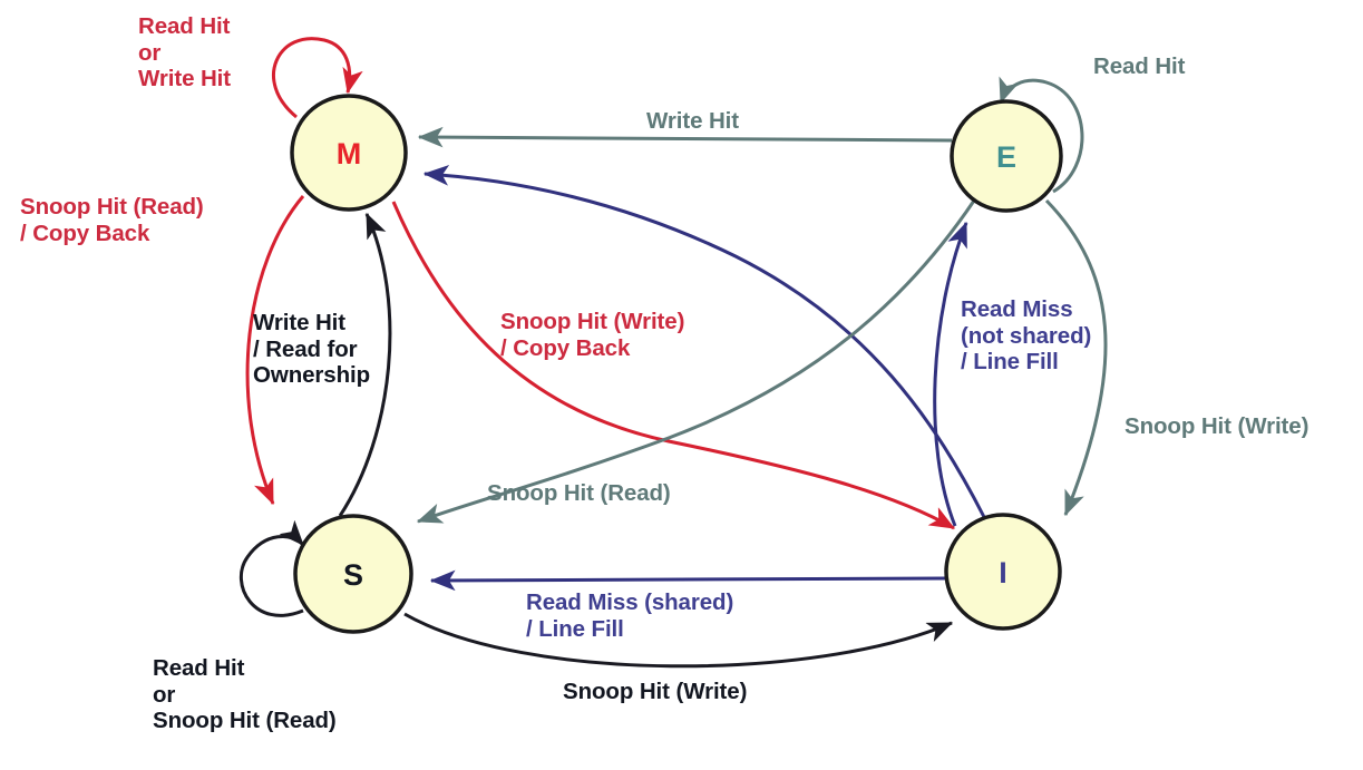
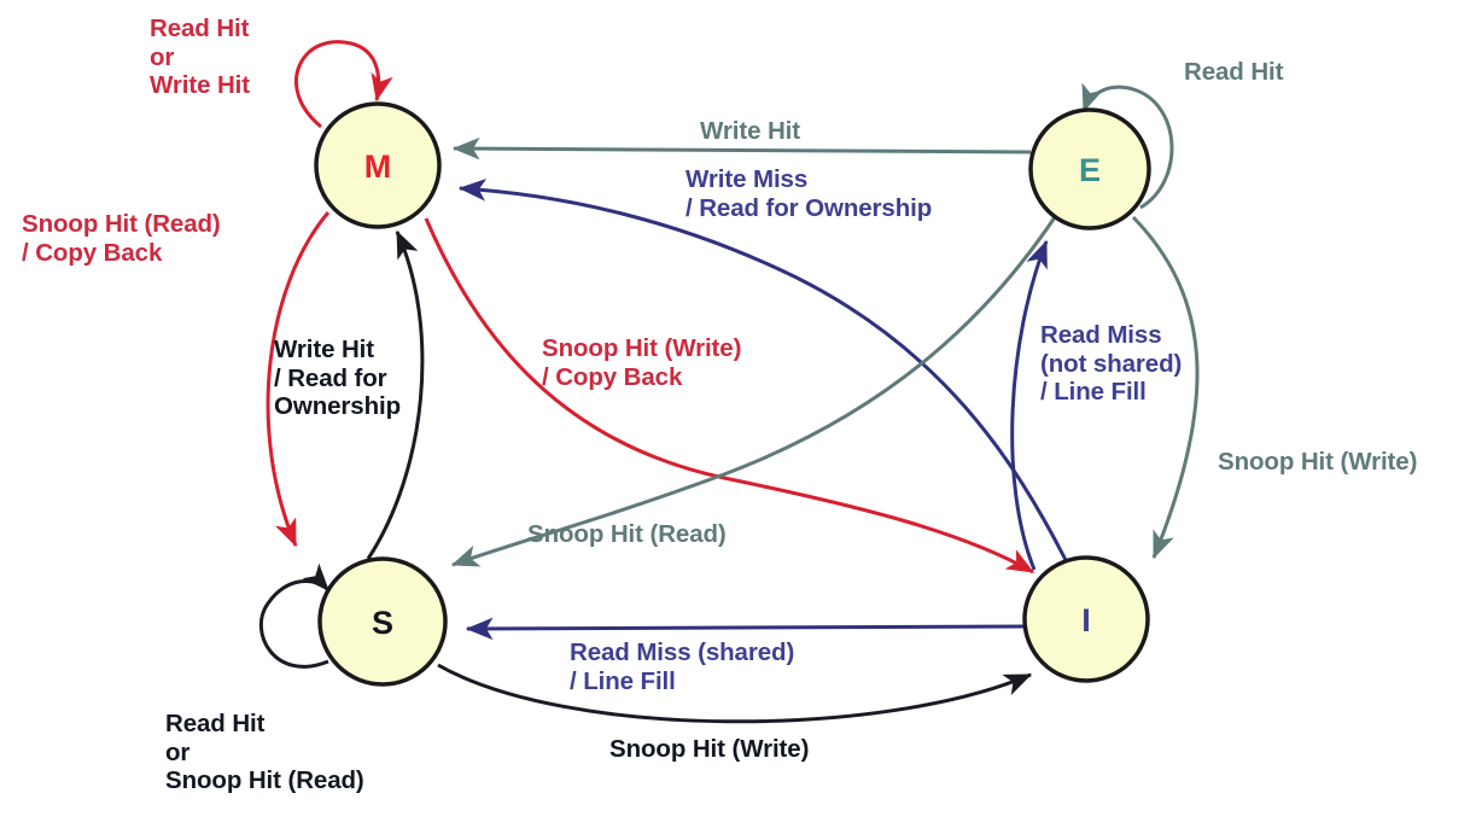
  M
  E
  S
  I
  Read Hit
  or
  Write Hit
  Read Hit
  Read Hit
  or
  Snoop Hit (Read)
  Snoop Hit (Read)
  / Copy Back
  Write Hit
  / Read for
  Ownership
  Snoop Hit (Write)
  / Copy Back
  Write Hit
+ Write Miss
+ / Read for Ownership
  Snoop Hit (Read)
  Read Miss
  (not shared)
  / Line Fill
  Snoop Hit (Write)
  Read Miss (shared)
  / Line Fill
  Snoop Hit (Write)
